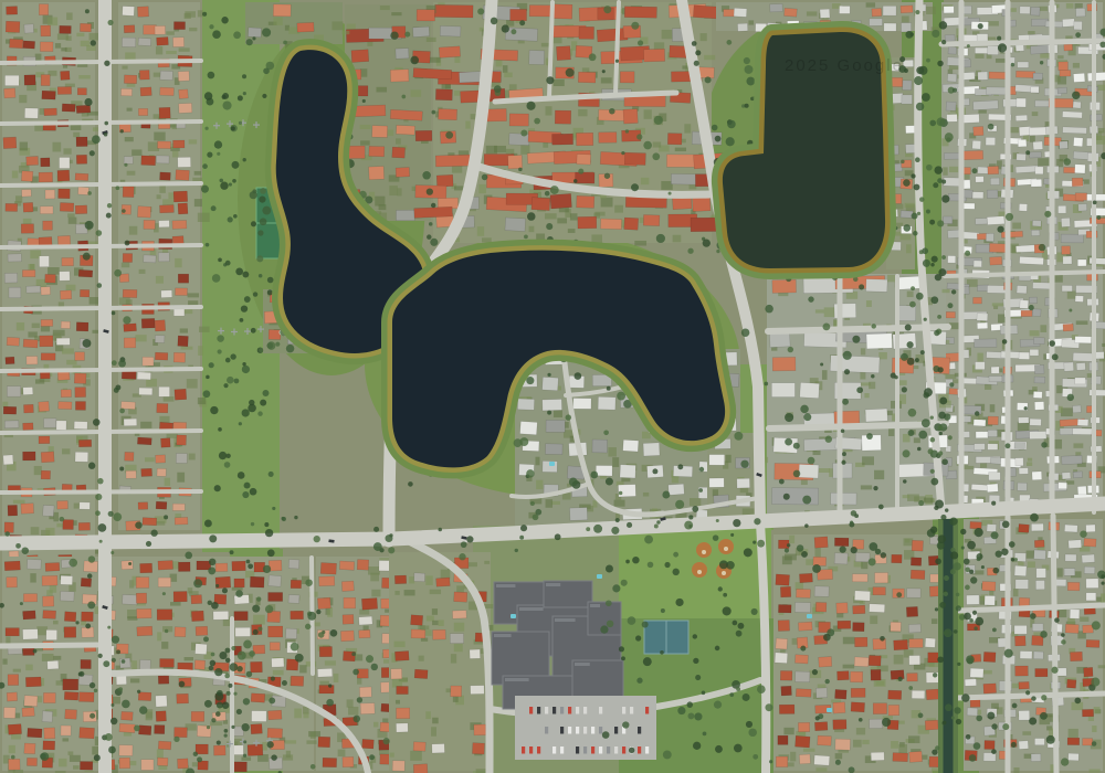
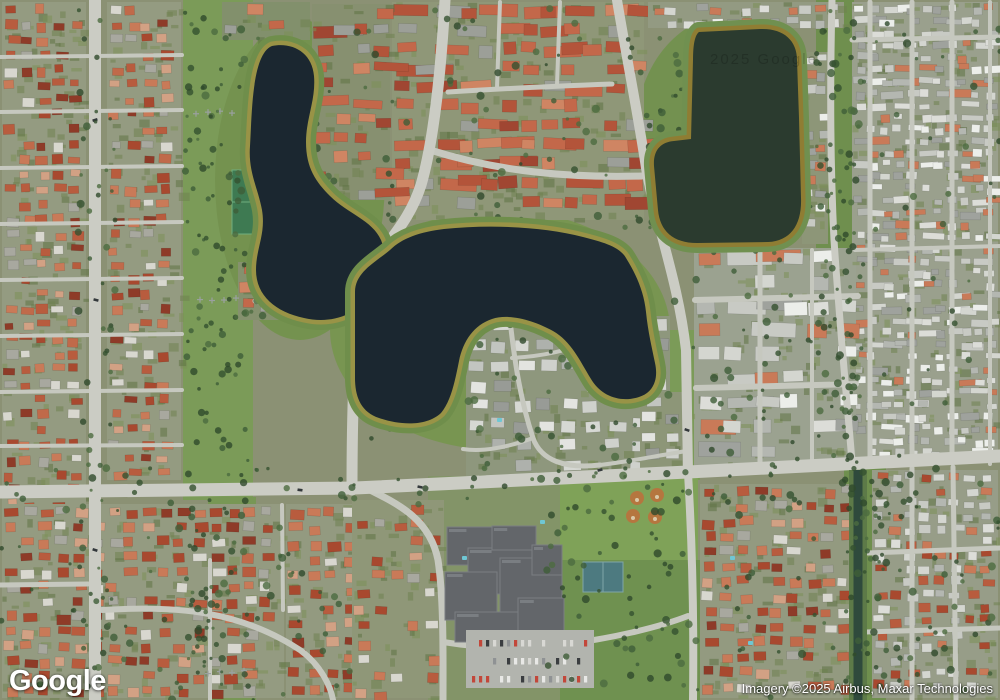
  2025 Google
+ Google
+ Imagery ©2025 Airbus, Maxar Technologies
